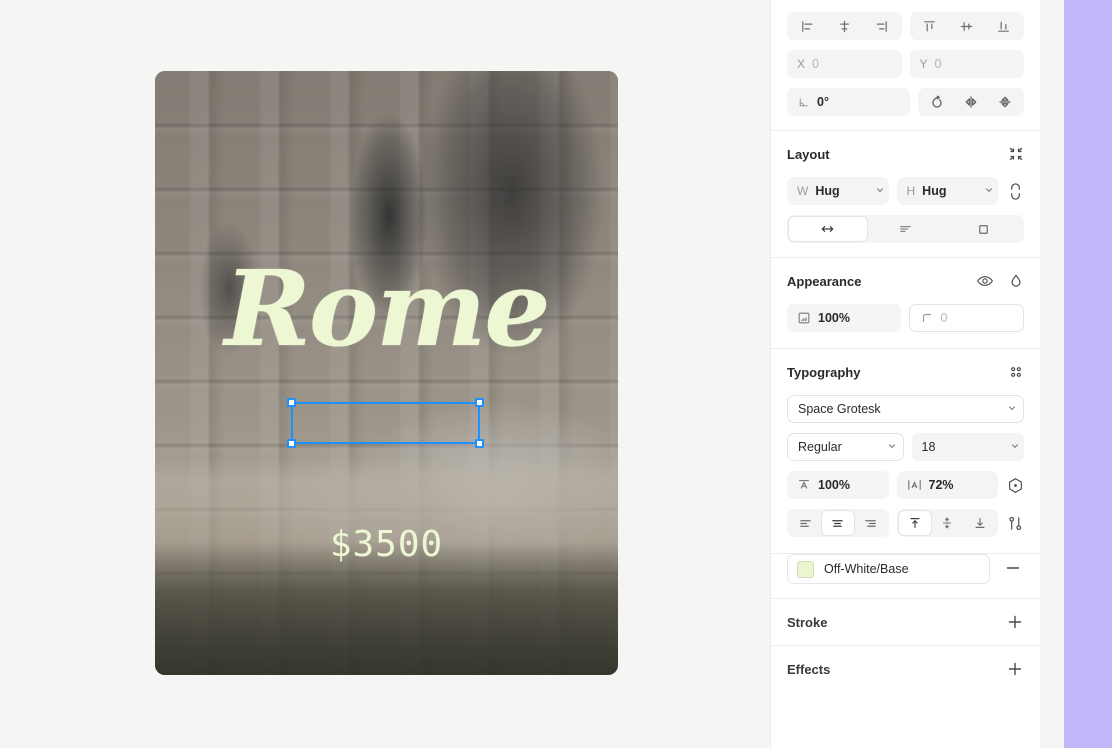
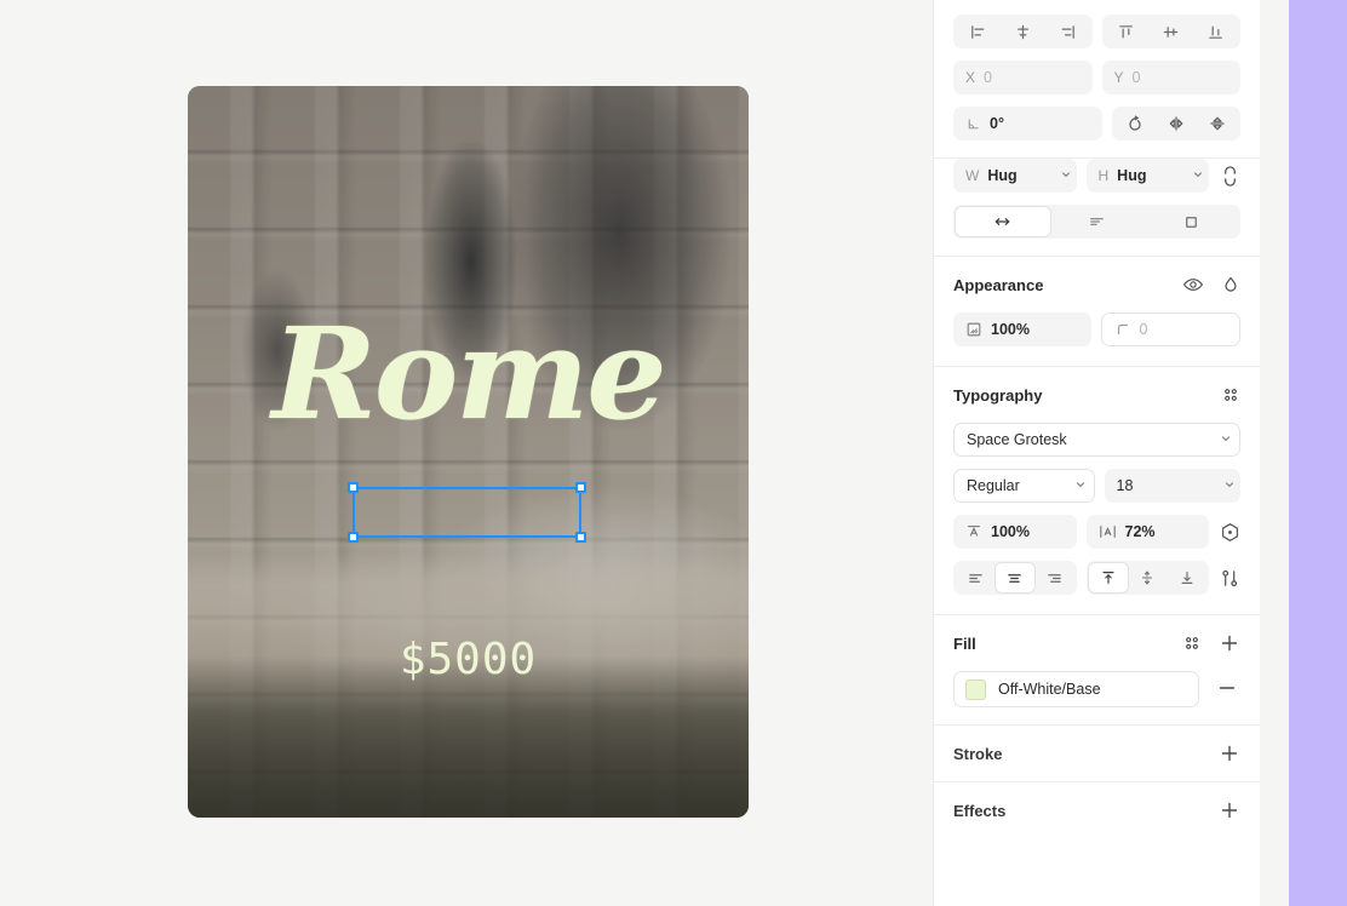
  Rome
- $3500
+ $5000
  X
  0
  Y
  0
  0°
- Layout
  W
  Hug
  H
  Hug
  Appearance
  100%
  0
  Typography
  Space Grotesk
  Regular
  18
  100%
  72%
+ Fill
  Off-White/Base
  Stroke
  Effects
